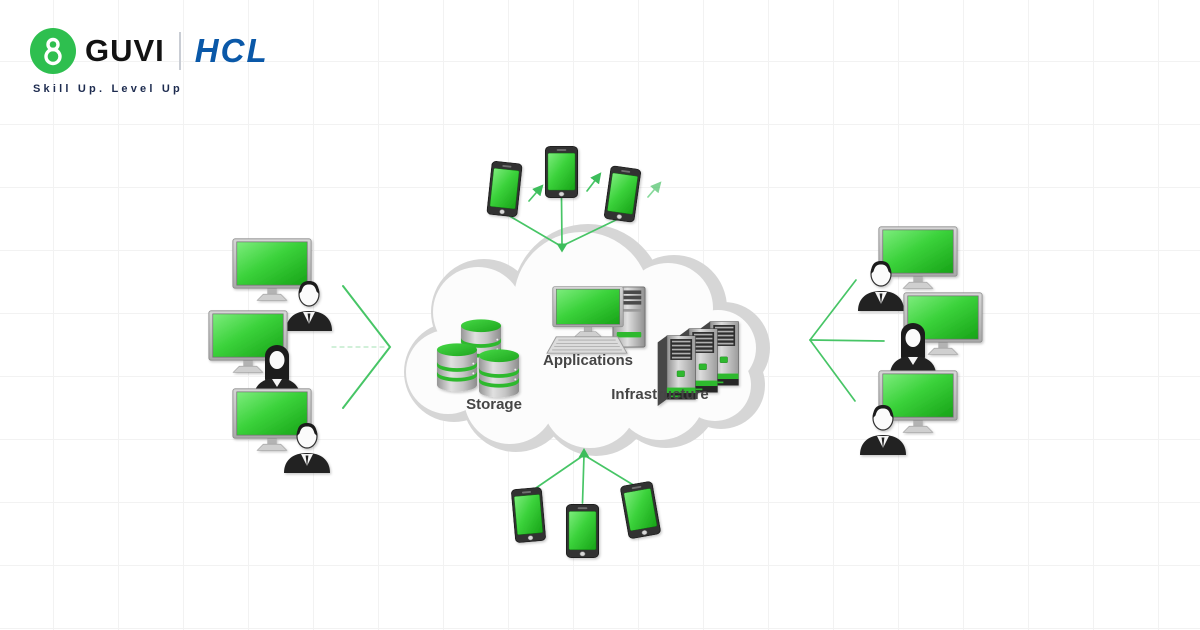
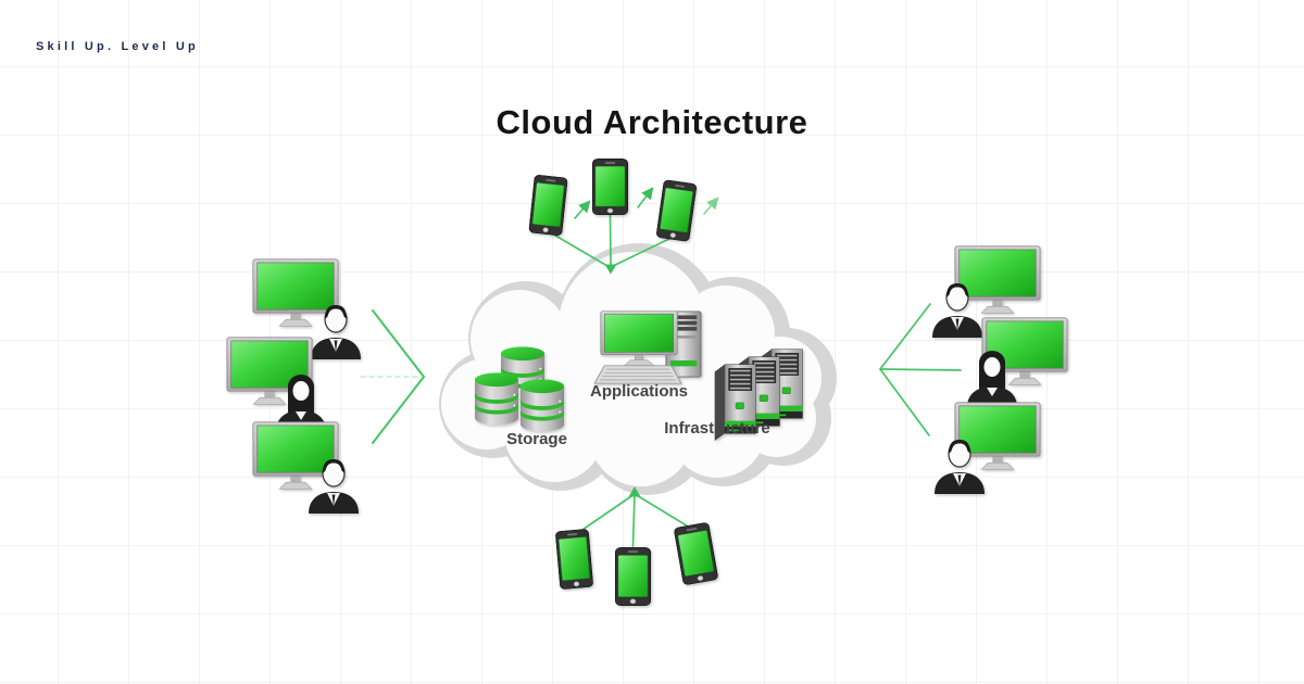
- GUVI
- HCL
  Skill Up. Level Up
+ Cloud Architecture
  Storage
  Applications
  Infrastructure
